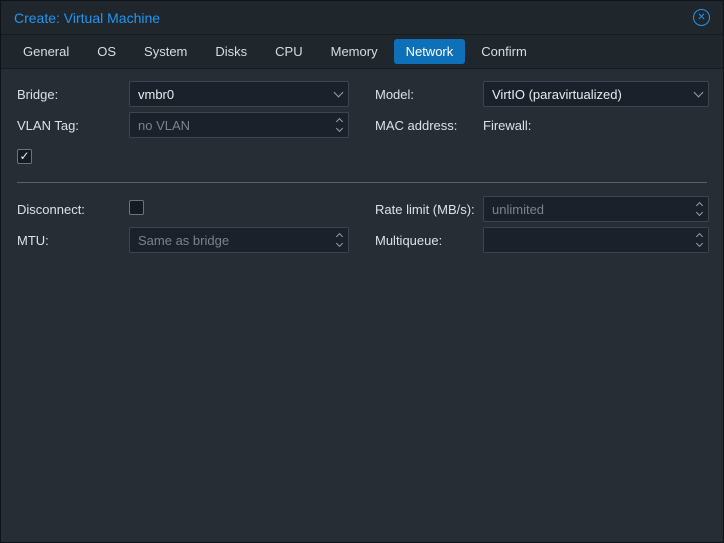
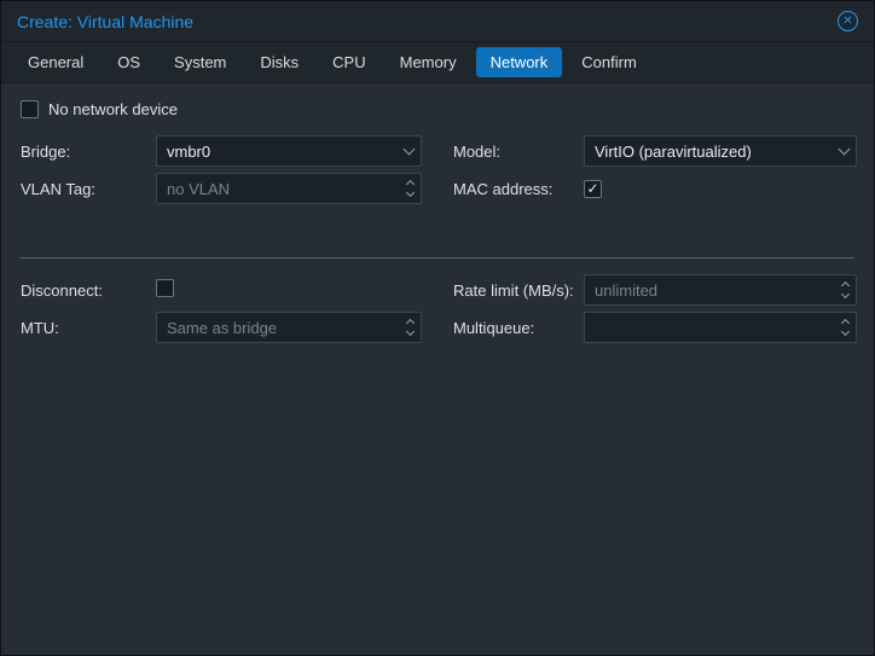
  Create: Virtual Machine
  ✕
  General
  OS
  System
  Disks
  CPU
  Memory
  Network
  Confirm
+ No network device
  Bridge:
  vmbr0
  Model:
  VirtIO (paravirtualized)
  VLAN Tag:
  no VLAN
  MAC address:
- Firewall:
  Disconnect:
  Rate limit (MB/s):
  unlimited
  MTU:
  Same as bridge
  Multiqueue:
